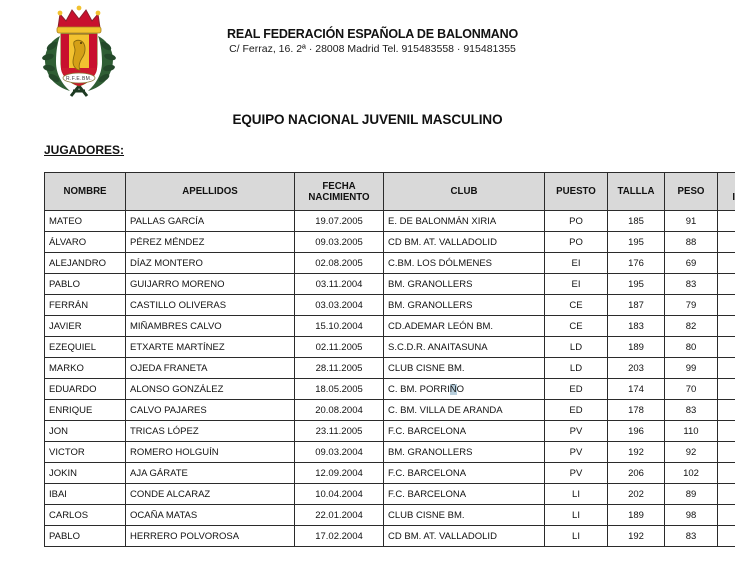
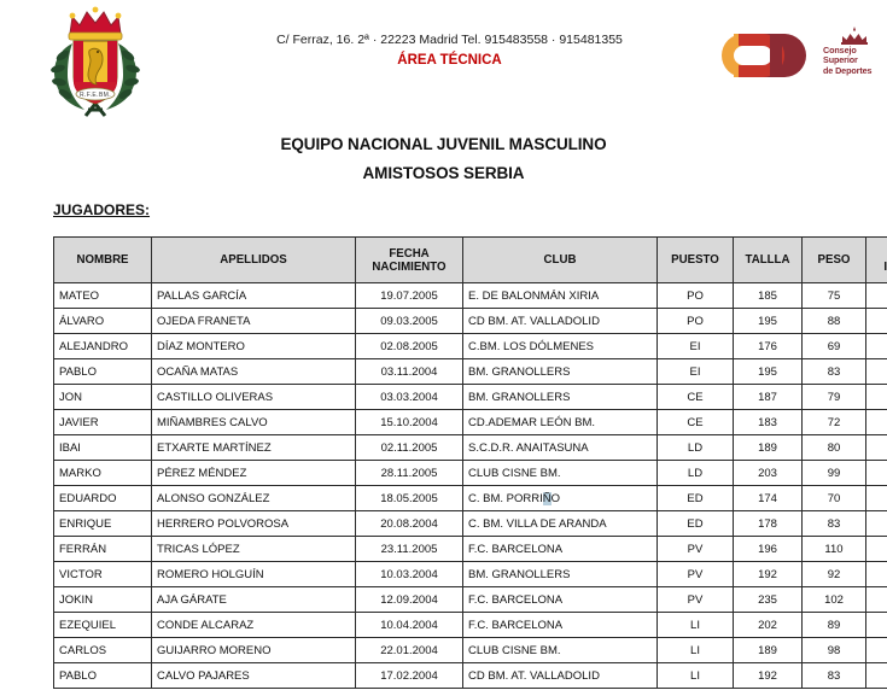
- REAL FEDERACIÓN ESPAÑOLA DE BALONMANO
- C/ Ferraz, 16. 2ª · 28008 Madrid Tel. 915483558 · 915481355
+ C/ Ferraz, 16. 2ª · 22223 Madrid Tel. 915483558 · 915481355
+ ÁREA TÉCNICA
+ Consejo
+ Superior
+ de Deportes
  EQUIPO NACIONAL JUVENIL MASCULINO
+ AMISTOSOS SERBIA
  JUGADORES:
  NOMBRE	APELLIDOS	FECHANACIMIENTO	CLUB	PUESTO	TALLLA	PESO	I
- MATEO	PALLAS GARCÍA	19.07.2005	E. DE BALONMÁN XIRIA	PO	185	91
+ MATEO	PALLAS GARCÍA	19.07.2005	E. DE BALONMÁN XIRIA	PO	185	75
- ÁLVARO	PÉREZ MÉNDEZ	09.03.2005	CD BM. AT. VALLADOLID	PO	195	88
+ ÁLVARO	OJEDA FRANETA	09.03.2005	CD BM. AT. VALLADOLID	PO	195	88
  ALEJANDRO	DÍAZ MONTERO	02.08.2005	C.BM. LOS DÓLMENES	EI	176	69
- PABLO	GUIJARRO MORENO	03.11.2004	BM. GRANOLLERS	EI	195	83
+ PABLO	OCAÑA MATAS	03.11.2004	BM. GRANOLLERS	EI	195	83
- FERRÁN	CASTILLO OLIVERAS	03.03.2004	BM. GRANOLLERS	CE	187	79
+ JON	CASTILLO OLIVERAS	03.03.2004	BM. GRANOLLERS	CE	187	79
- JAVIER	MIÑAMBRES CALVO	15.10.2004	CD.ADEMAR LEÓN BM.	CE	183	82
+ JAVIER	MIÑAMBRES CALVO	15.10.2004	CD.ADEMAR LEÓN BM.	CE	183	72
- EZEQUIEL	ETXARTE MARTÍNEZ	02.11.2005	S.C.D.R. ANAITASUNA	LD	189	80
+ IBAI	ETXARTE MARTÍNEZ	02.11.2005	S.C.D.R. ANAITASUNA	LD	189	80
- MARKO	OJEDA FRANETA	28.11.2005	CLUB CISNE BM.	LD	203	99
+ MARKO	PÉREZ MÉNDEZ	28.11.2005	CLUB CISNE BM.	LD	203	99
  EDUARDO	ALONSO GONZÁLEZ	18.05.2005	C. BM. PORRIÑO	ED	174	70
- ENRIQUE	CALVO PAJARES	20.08.2004	C. BM. VILLA DE ARANDA	ED	178	83
+ ENRIQUE	HERRERO POLVOROSA	20.08.2004	C. BM. VILLA DE ARANDA	ED	178	83
- JON	TRICAS LÓPEZ	23.11.2005	F.C. BARCELONA	PV	196	110
+ FERRÁN	TRICAS LÓPEZ	23.11.2005	F.C. BARCELONA	PV	196	110
- VICTOR	ROMERO HOLGUÍN	09.03.2004	BM. GRANOLLERS	PV	192	92
+ VICTOR	ROMERO HOLGUÍN	10.03.2004	BM. GRANOLLERS	PV	192	92
- JOKIN	AJA GÁRATE	12.09.2004	F.C. BARCELONA	PV	206	102
+ JOKIN	AJA GÁRATE	12.09.2004	F.C. BARCELONA	PV	235	102
- IBAI	CONDE ALCARAZ	10.04.2004	F.C. BARCELONA	LI	202	89
+ EZEQUIEL	CONDE ALCARAZ	10.04.2004	F.C. BARCELONA	LI	202	89
- CARLOS	OCAÑA MATAS	22.01.2004	CLUB CISNE BM.	LI	189	98
+ CARLOS	GUIJARRO MORENO	22.01.2004	CLUB CISNE BM.	LI	189	98
- PABLO	HERRERO POLVOROSA	17.02.2004	CD BM. AT. VALLADOLID	LI	192	83
+ PABLO	CALVO PAJARES	17.02.2004	CD BM. AT. VALLADOLID	LI	192	83
